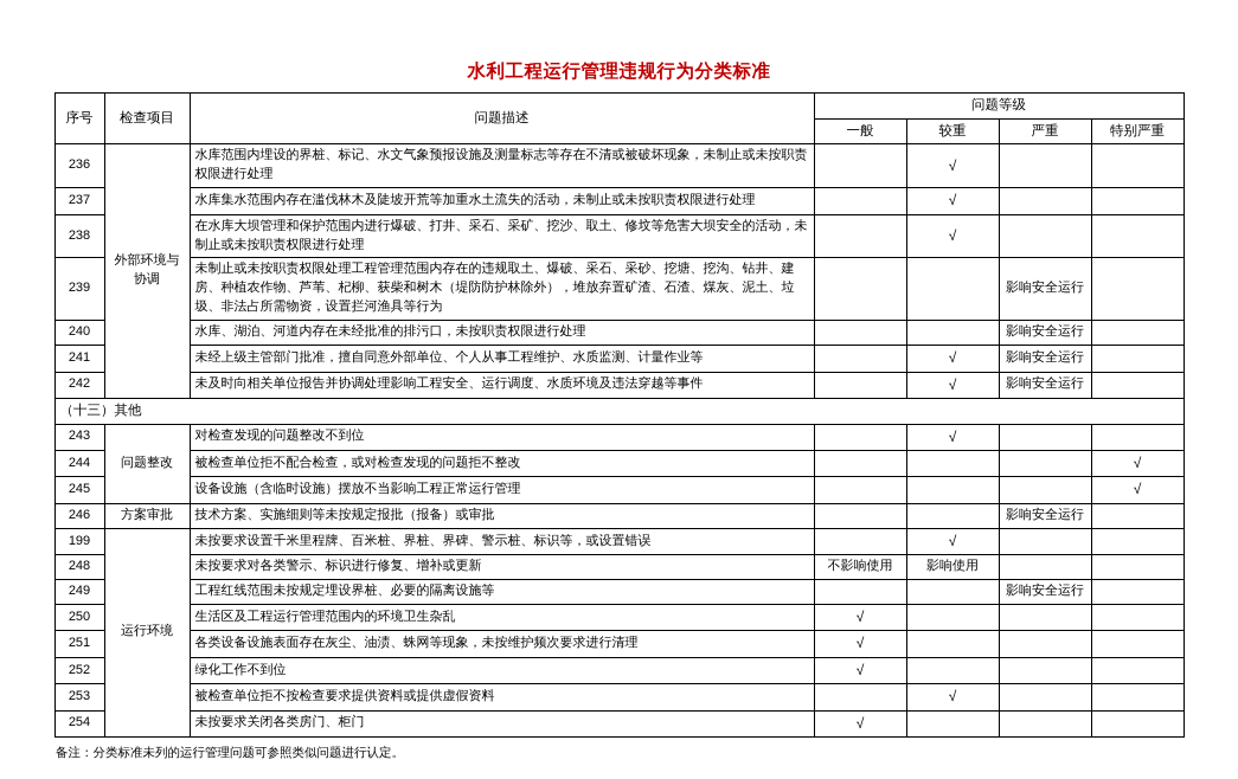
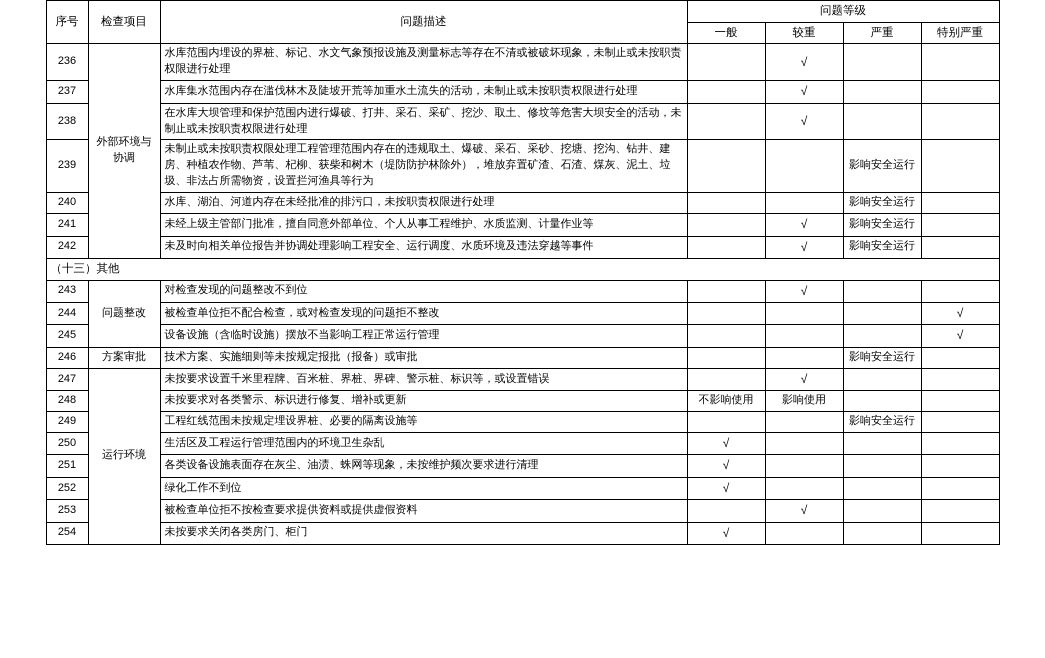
- 水利工程运行管理违规行为分类标准
  序号	检查项目	问题描述	问题等级
  一般	较重	严重	特别严重
  236	外部环境与协调	水库范围内埋设的界桩、标记、水文气象预报设施及测量标志等存在不清或被破坏现象，未制止或未按职责权限进行处理		√
  237	水库集水范围内存在滥伐林木及陡坡开荒等加重水土流失的活动，未制止或未按职责权限进行处理		√
  238	在水库大坝管理和保护范围内进行爆破、打井、采石、采矿、挖沙、取土、修坟等危害大坝安全的活动，未制止或未按职责权限进行处理		√
  239	未制止或未按职责权限处理工程管理范围内存在的违规取土、爆破、采石、采砂、挖塘、挖沟、钻井、建房、种植农作物、芦苇、杞柳、获柴和树木（堤防防护林除外），堆放弃置矿渣、石渣、煤灰、泥土、垃圾、非法占所需物资，设置拦河渔具等行为			影响安全运行
  240	水库、湖泊、河道内存在未经批准的排污口，未按职责权限进行处理			影响安全运行
  241	未经上级主管部门批准，擅自同意外部单位、个人从事工程维护、水质监测、计量作业等		√	影响安全运行
  242	未及时向相关单位报告并协调处理影响工程安全、运行调度、水质环境及违法穿越等事件		√	影响安全运行
  （十三）其他
  243	问题整改	对检查发现的问题整改不到位		√
  244	被检查单位拒不配合检查，或对检查发现的问题拒不整改				√
  245	设备设施（含临时设施）摆放不当影响工程正常运行管理				√
  246	方案审批	技术方案、实施细则等未按规定报批（报备）或审批			影响安全运行
- 199	运行环境	未按要求设置千米里程牌、百米桩、界桩、界碑、警示桩、标识等，或设置错误		√
+ 247	运行环境	未按要求设置千米里程牌、百米桩、界桩、界碑、警示桩、标识等，或设置错误		√
  248	未按要求对各类警示、标识进行修复、增补或更新	不影响使用	影响使用
  249	工程红线范围未按规定埋设界桩、必要的隔离设施等			影响安全运行
  250	生活区及工程运行管理范围内的环境卫生杂乱	√
  251	各类设备设施表面存在灰尘、油渍、蛛网等现象，未按维护频次要求进行清理	√
  252	绿化工作不到位	√
  253	被检查单位拒不按检查要求提供资料或提供虚假资料		√
  254	未按要求关闭各类房门、柜门	√
- 备注：分类标准未列的运行管理问题可参照类似问题进行认定。
